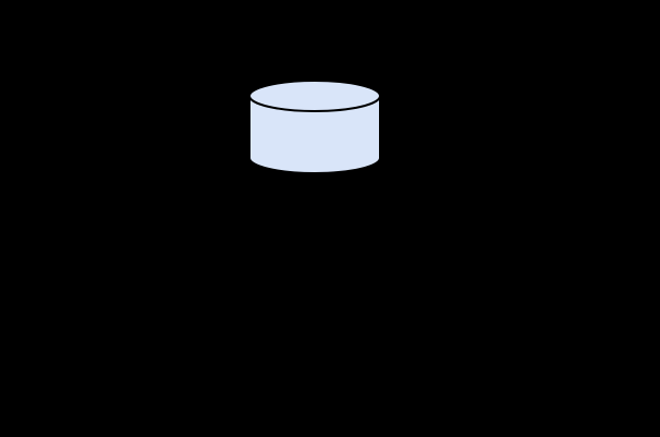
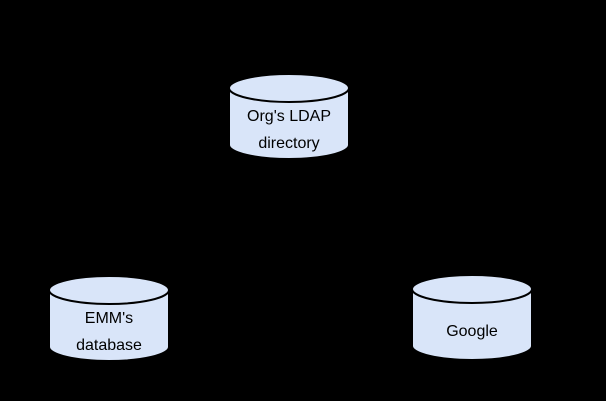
+ Org's LDAP
+ directory
+ EMM's
+ database
+ Google
